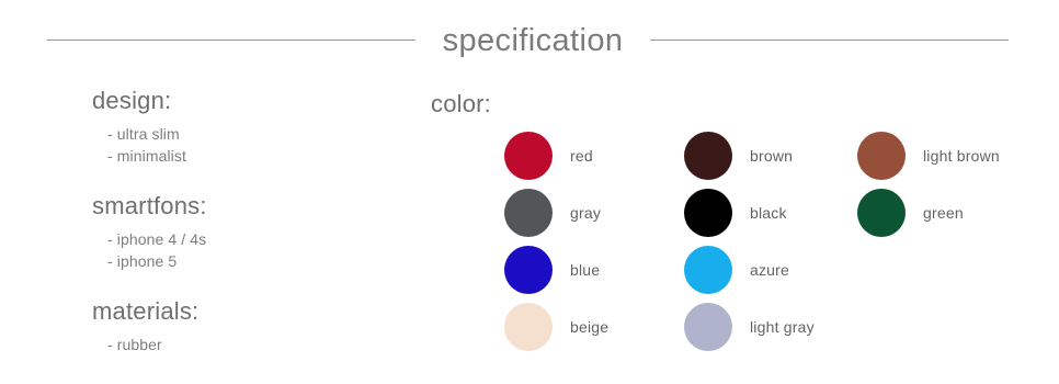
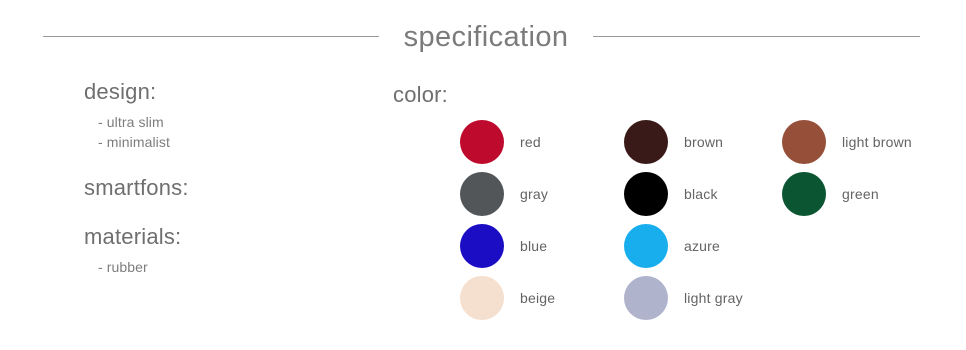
  specification
  design:
  - ultra slim
  - minimalist
  smartfons:
- - iphone 4 / 4s
- - iphone 5
  materials:
  - rubber
  color:
  red
  brown
  light brown
  gray
  black
  green
  blue
  azure
  beige
  light gray
